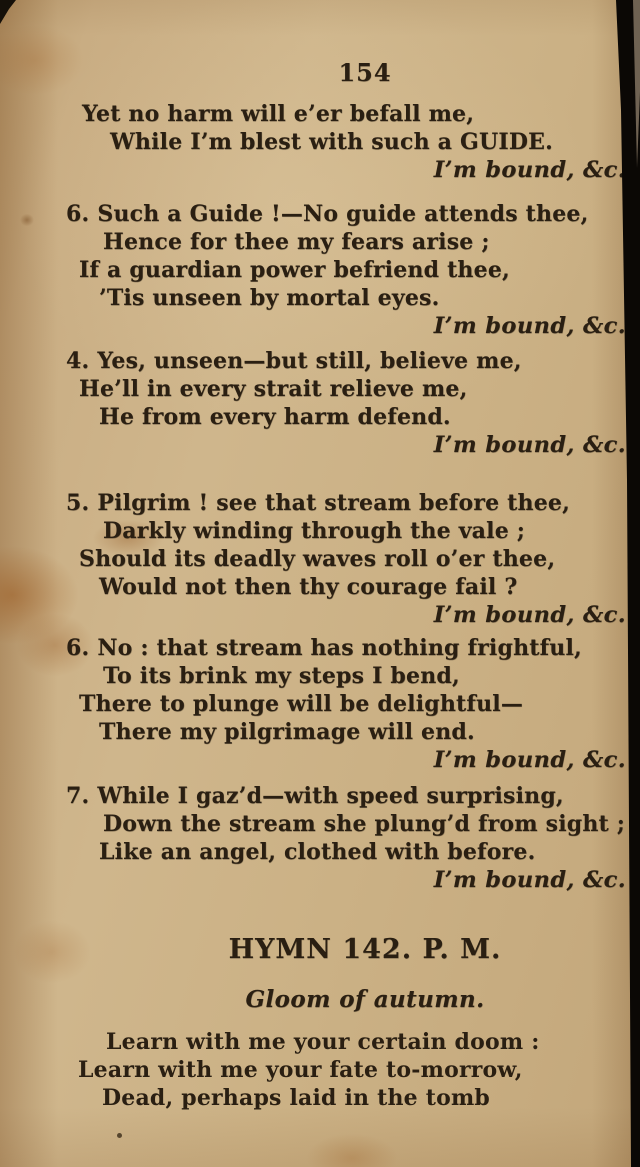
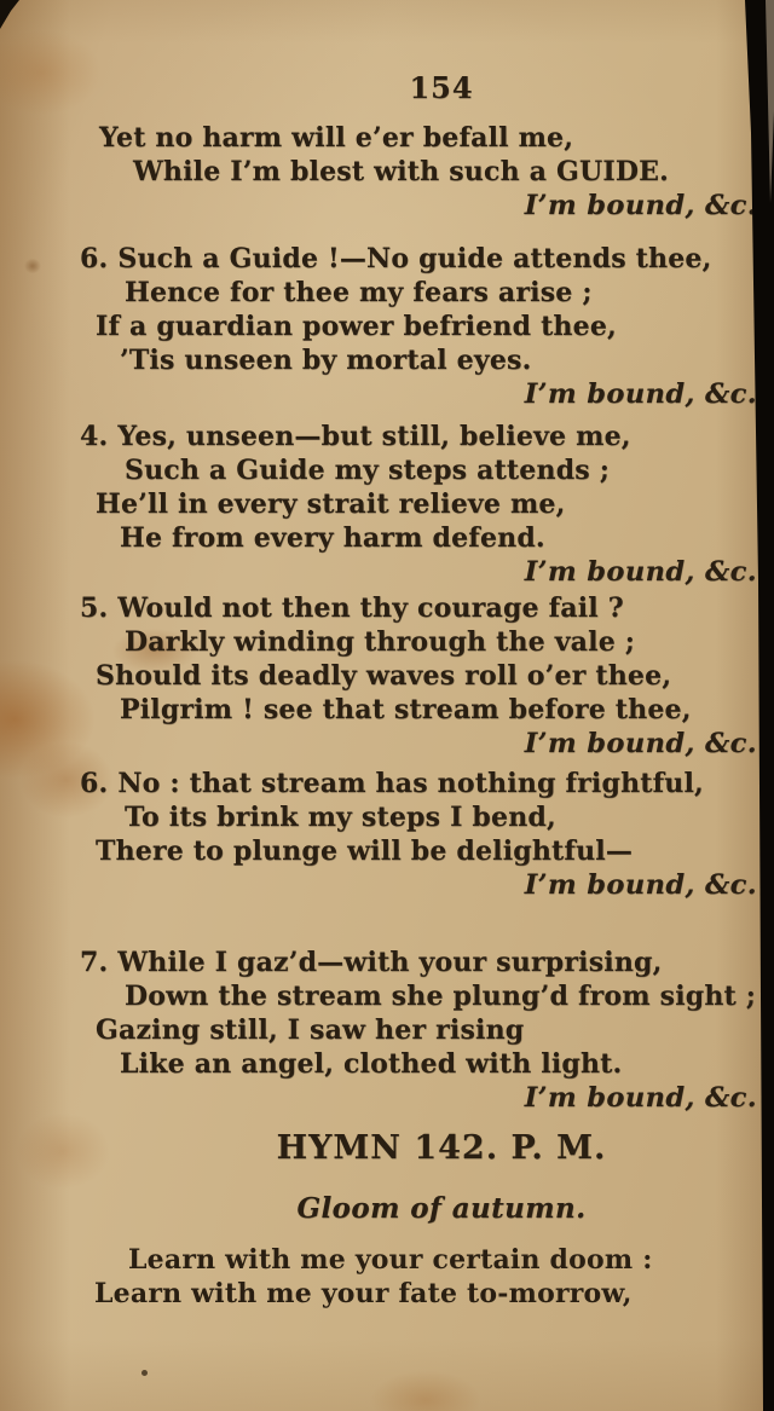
  154
  Yet no harm will e’er befall me,
  While I’m blest with such a GUIDE.
  I’m bound, &c.
  6. Such a Guide !—No guide attends thee,
  Hence for thee my fears arise ;
  If a guardian power befriend thee,
  ’Tis unseen by mortal eyes.
  I’m bound, &c.
  4. Yes, unseen—but still, believe me,
+ Such a Guide my steps attends ;
  He’ll in every strait relieve me,
  He from every harm defend.
  I’m bound, &c.
- 5. Pilgrim ! see that stream before thee,
+ 5. Would not then thy courage fail ?
  Darkly winding through the vale ;
  Should its deadly waves roll o’er thee,
- Would not then thy courage fail ?
+ Pilgrim ! see that stream before thee,
  I’m bound, &c.
  6. No : that stream has nothing frightful,
  To its brink my steps I bend,
  There to plunge will be delightful—
- There my pilgrimage will end.
  I’m bound, &c.
- 7. While I gaz’d—with speed surprising,
+ 7. While I gaz’d—with your surprising,
  Down the stream she plung’d from sight ;
+ Gazing still, I saw her rising
- Like an angel, clothed with before.
+ Like an angel, clothed with light.
  I’m bound, &c.
  HYMN 142. P. M.
  Gloom of autumn.
  Learn with me your certain doom :
  Learn with me your fate to-morrow,
- Dead, perhaps laid in the tomb
